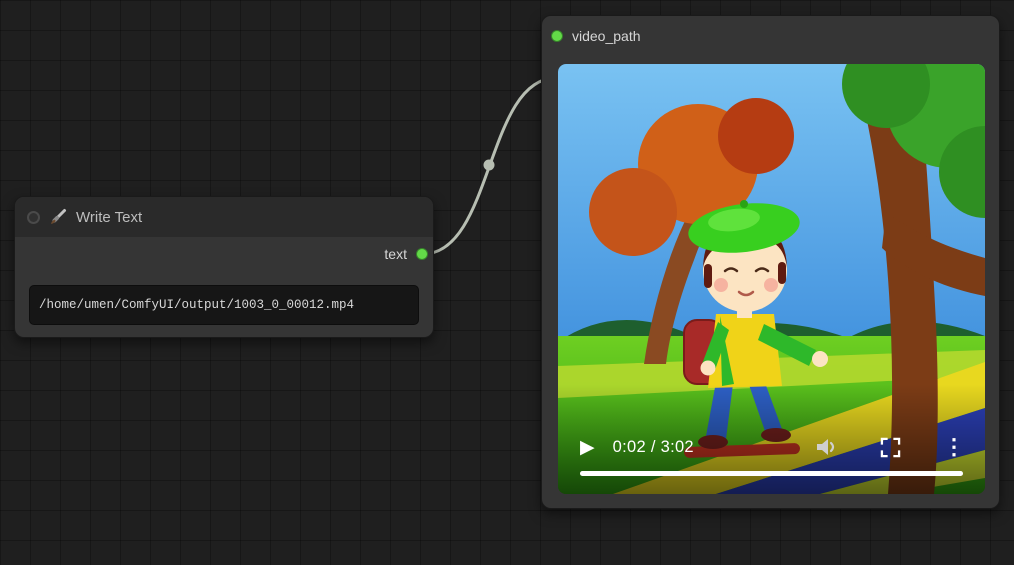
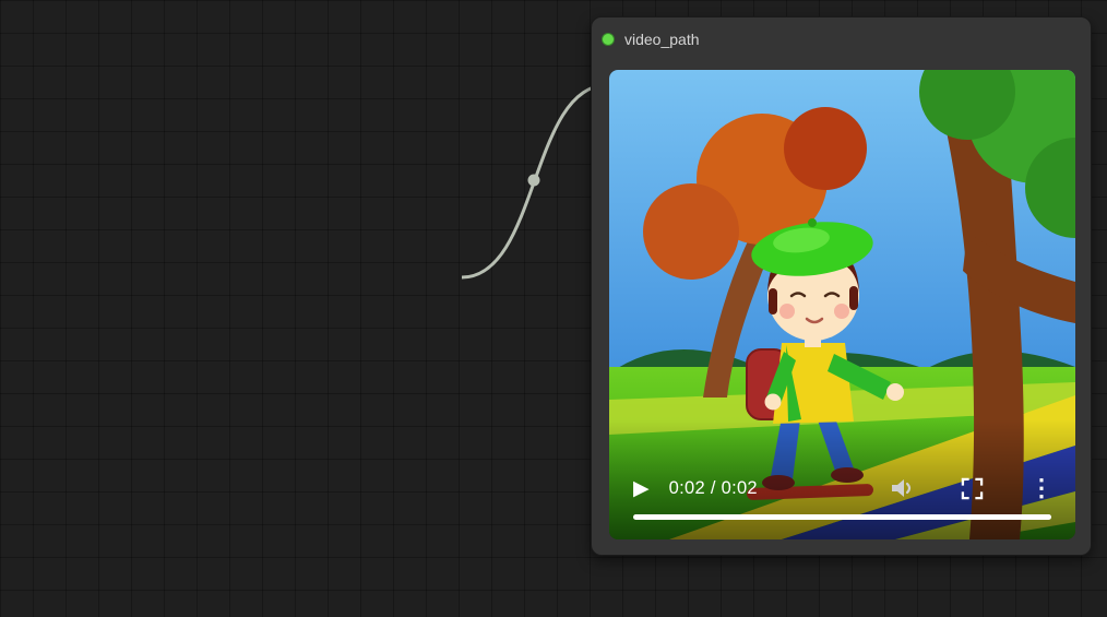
- Write Text
- text
- /home/umen/ComfyUI/output/1003_0_00012.mp4
  video_path
  ▶
- 0:02 / 3:02
+ 0:02 / 0:02
  ⋮
